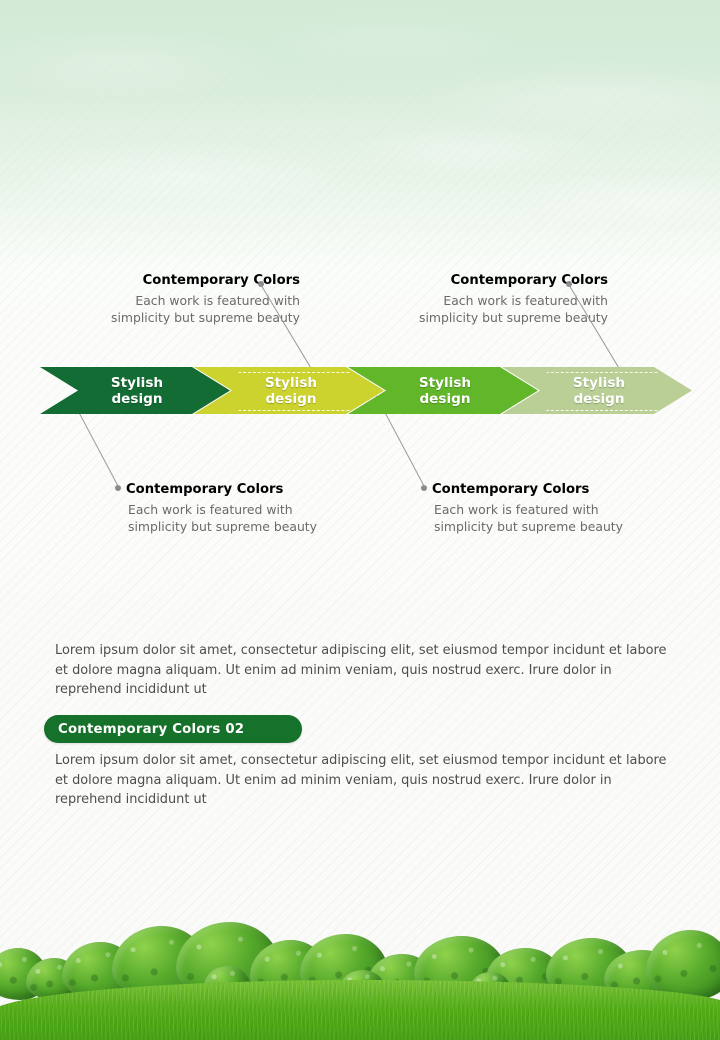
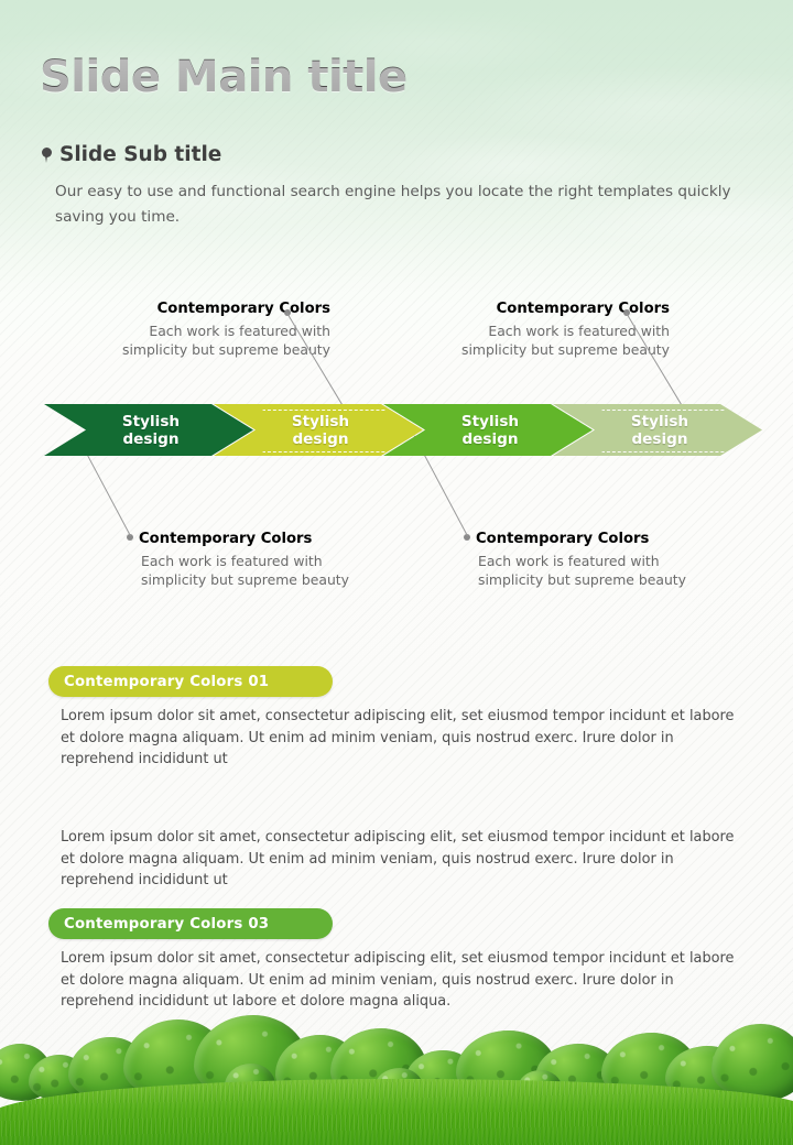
+ Slide Main title
+ Slide Sub title
+ Our easy to use and functional search engine helps you locate the right templates quickly saving you time.
  Contemporary Colors
  Each work is featured with simplicity but supreme beauty
  Contemporary Colors
  Each work is featured with simplicity but supreme beauty
  Contemporary Colors
  Each work is featured with simplicity but supreme beauty
  Contemporary Colors
  Each work is featured with simplicity but supreme beauty
  Stylish design
  Stylish design
  Stylish design
  Stylish design
+ Contemporary Colors 01
  Lorem ipsum dolor sit amet, consectetur adipiscing elit, set eiusmod tempor incidunt et labore et dolore magna aliquam. Ut enim ad minim veniam, quis nostrud exerc. Irure dolor in reprehend incididunt ut
- Contemporary Colors 02
  Lorem ipsum dolor sit amet, consectetur adipiscing elit, set eiusmod tempor incidunt et labore et dolore magna aliquam. Ut enim ad minim veniam, quis nostrud exerc. Irure dolor in reprehend incididunt ut
+ Contemporary Colors 03
+ Lorem ipsum dolor sit amet, consectetur adipiscing elit, set eiusmod tempor incidunt et labore et dolore magna aliquam. Ut enim ad minim veniam, quis nostrud exerc. Irure dolor in reprehend incididunt ut labore et dolore magna aliqua.
